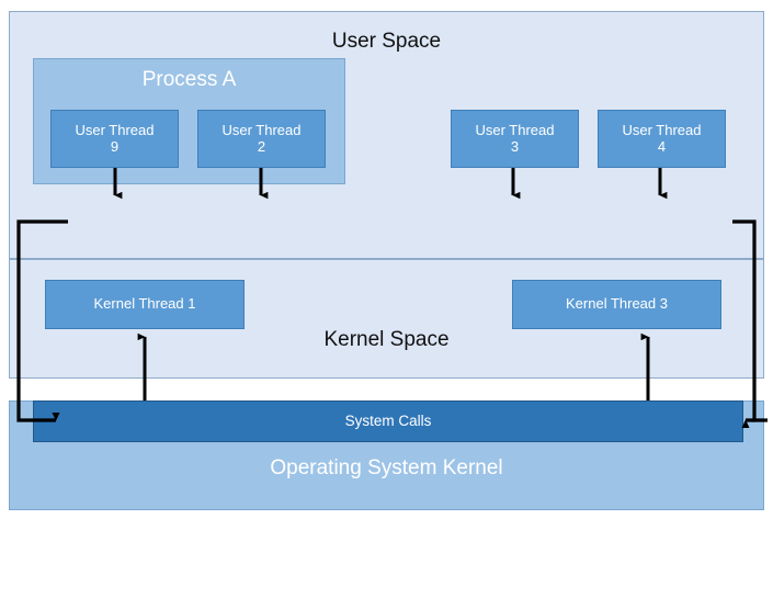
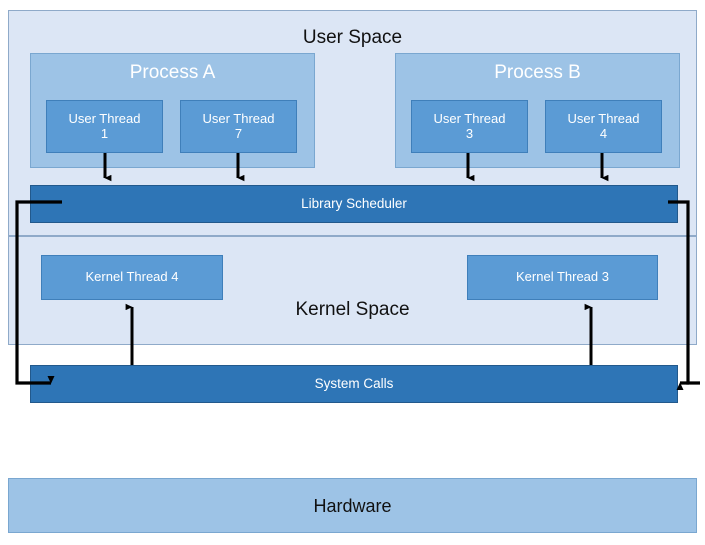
  User Space
  Process A
  User Thread
- 9
+ 1
  User Thread
- 2
+ 7
+ Process B
  User Thread
  3
  User Thread
  4
+ Library Scheduler
  Kernel Space
- Kernel Thread 1
+ Kernel Thread 4
  Kernel Thread 3
- Operating System Kernel
  System Calls
+ Hardware
